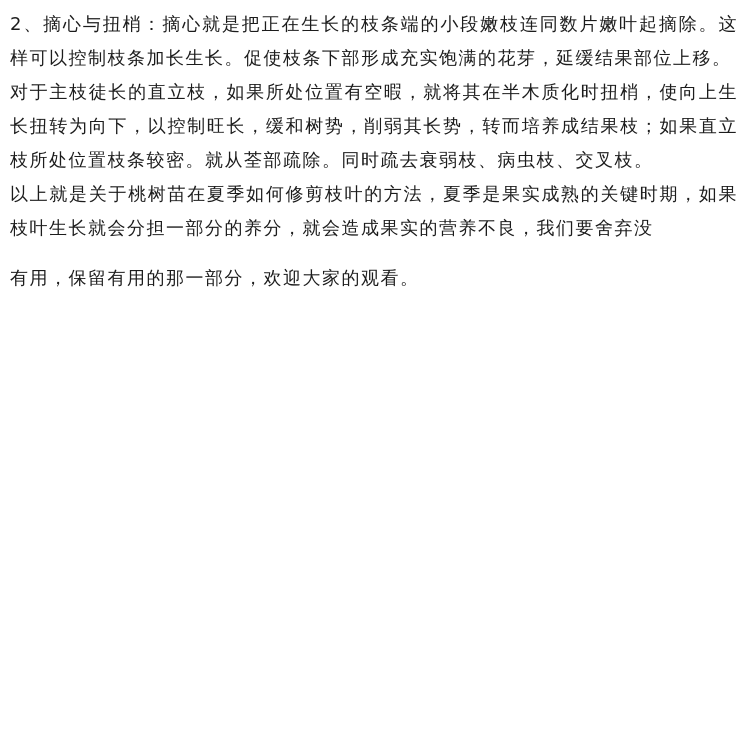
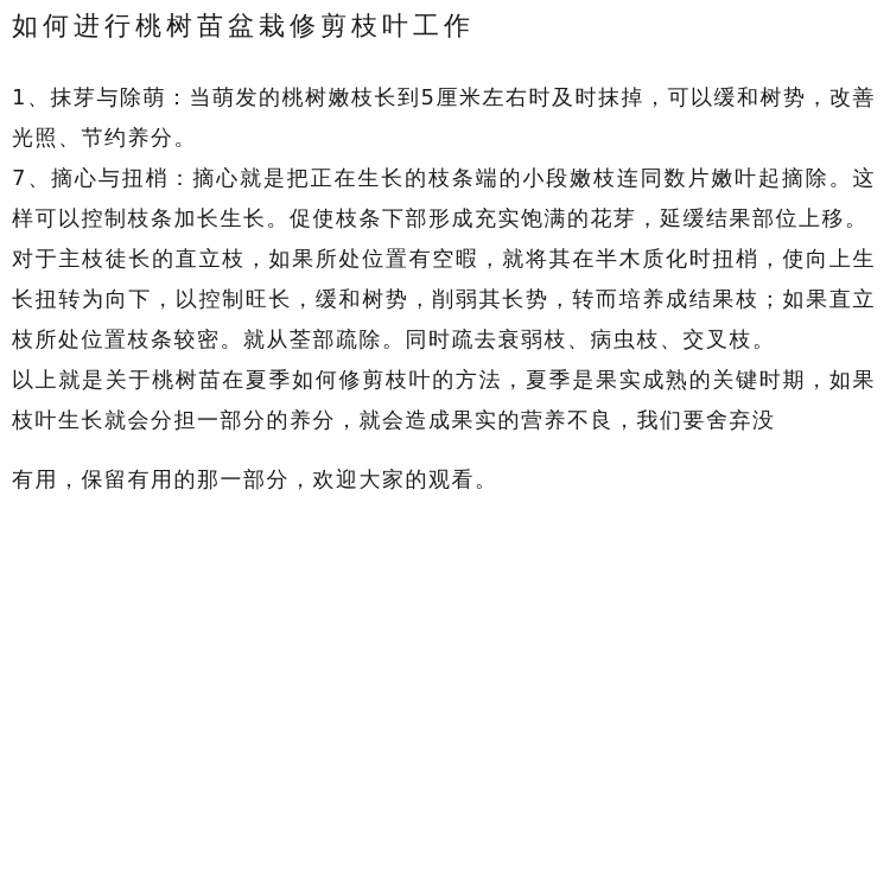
+ 如何进行桃树苗盆栽修剪枝叶工作
+ 1、抹芽与除萌：当萌发的桃树嫩枝长到5厘米左右时及时抹掉，可以缓和树势，改善光照、节约养分。
- 2、摘心与扭梢：摘心就是把正在生长的枝条端的小段嫩枝连同数片嫩叶起摘除。这样可以控制枝条加长生长。促使枝条下部形成充实饱满的花芽，延缓结果部位上移。
+ 7、摘心与扭梢：摘心就是把正在生长的枝条端的小段嫩枝连同数片嫩叶起摘除。这样可以控制枝条加长生长。促使枝条下部形成充实饱满的花芽，延缓结果部位上移。
  对于主枝徒长的直立枝，如果所处位置有空暇，就将其在半木质化时扭梢，使向上生长扭转为向下，以控制旺长，缓和树势，削弱其长势，转而培养成结果枝；如果直立枝所处位置枝条较密。就从荃部疏除。同时疏去衰弱枝、病虫枝、交叉枝。
  以上就是关于桃树苗在夏季如何修剪枝叶的方法，夏季是果实成熟的关键时期，如果枝叶生长就会分担一部分的养分，就会造成果实的营养不良，我们要舍弃没
  有用，保留有用的那一部分，欢迎大家的观看。
